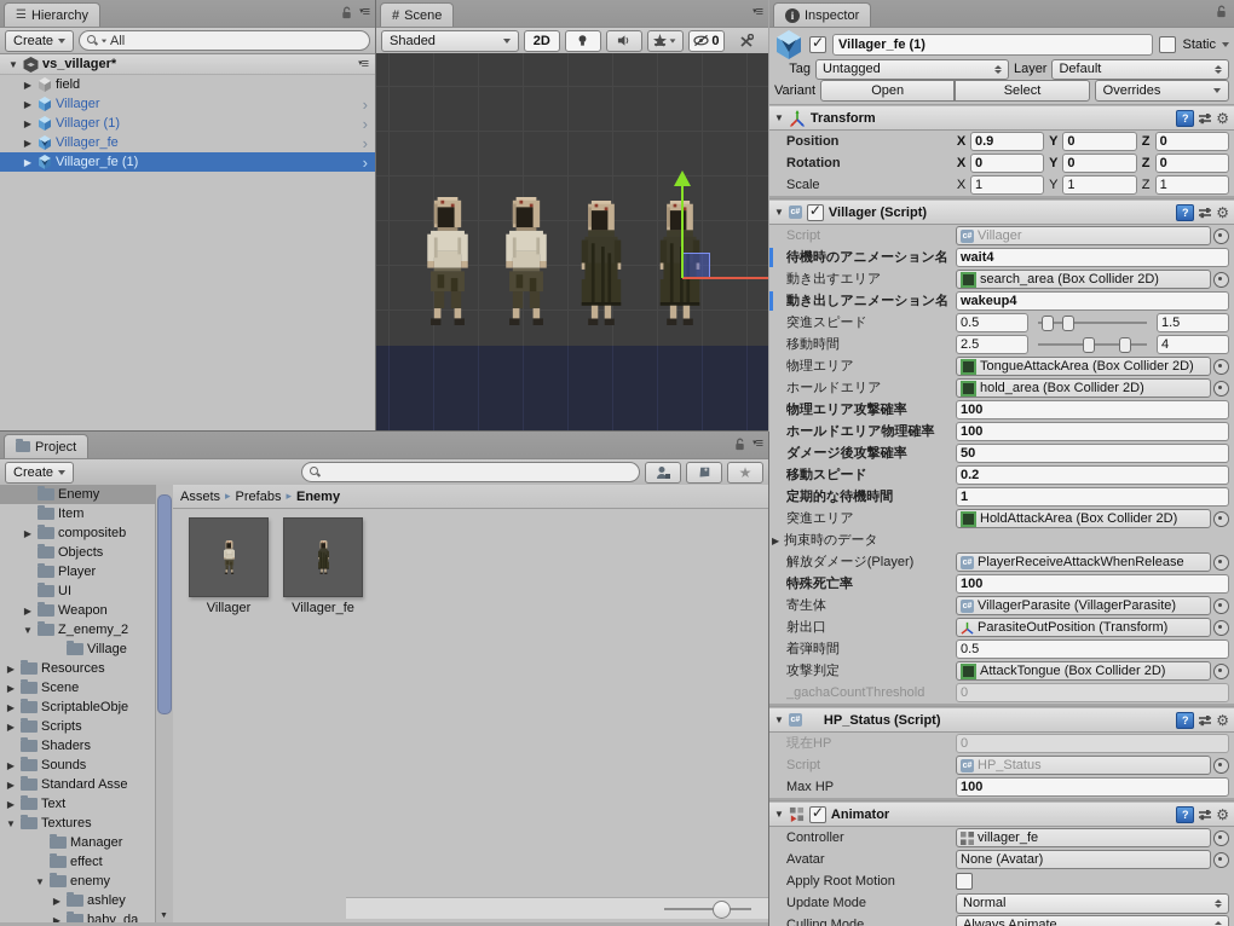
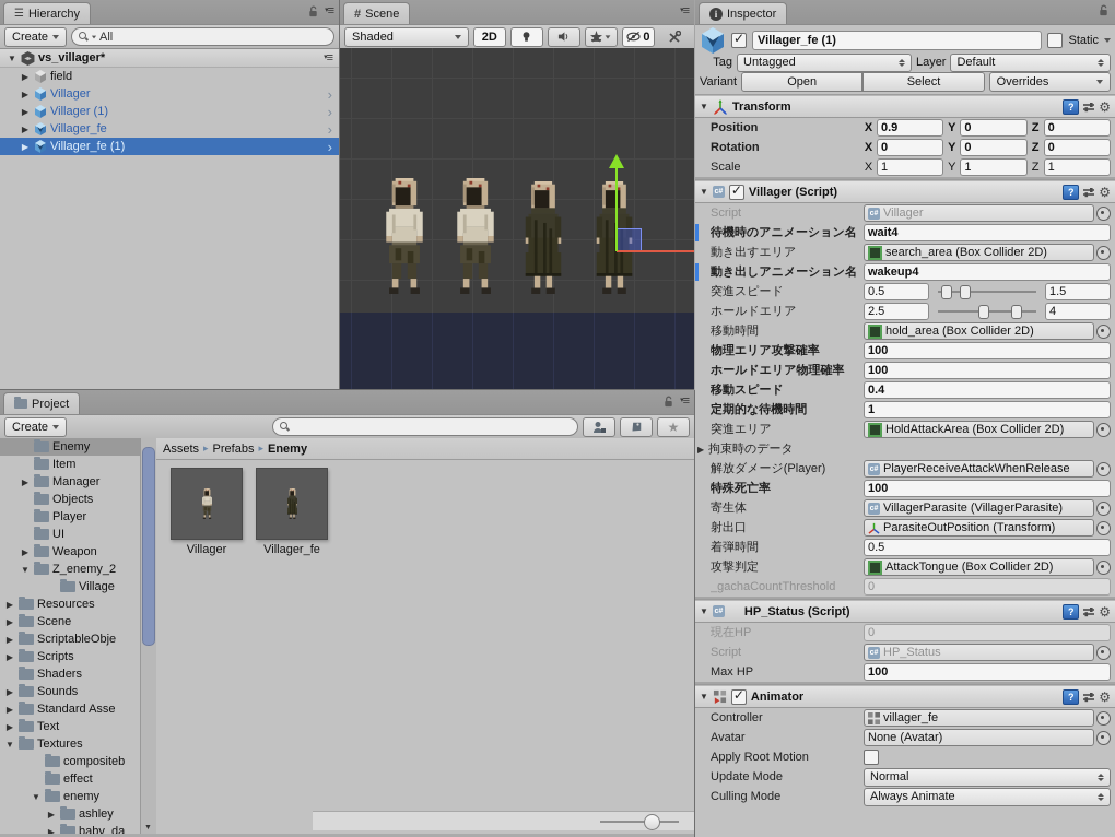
  ☰
  Hierarchy
  Create
  All
  ▼
  vs_villager*
  ▶
  field
  ▶
  Villager
  ›
  ▶
  Villager (1)
  ›
  ▶
  Villager_fe
  ›
  ▶
  Villager_fe (1)
  ›
  #
  Scene
  Shaded
  2D
  0
  Project
  Create
  ★
  Enemy
  Item
  ▶
- compositeb
+ Manager
  Objects
  Player
  UI
  ▶
  Weapon
  ▼
  Z_enemy_2
  Village
  ▶
  Resources
  ▶
  Scene
  ▶
  ScriptableObje
  ▶
  Scripts
  Shaders
  ▶
  Sounds
  ▶
  Standard Asse
  ▶
  Text
  ▼
  Textures
- Manager
+ compositeb
  effect
  ▼
  enemy
  ▶
  ashley
  ▶
  baby_da
  Assets
  ▸
  Prefabs
  ▸
  Enemy
  Villager
  Villager_fe
  i
  Inspector
  Villager_fe (1)
  Static
  Tag
  Untagged
  Layer
  Default
  Variant
  Open
  Select
  Overrides
  ▼
  Transform
  ?
  ⚙
  Position
  X
  0.9
  Y
  0
  Z
  0
  Rotation
  X
  0
  Y
  0
  Z
  0
  Scale
  X
  1
  Y
  1
  Z
  1
  ▼
  Villager (Script)
  ?
  ⚙
  Script
  Villager
  待機時のアニメーション名
  wait4
  動き出すエリア
  search_area (Box Collider 2D)
  動き出しアニメーション名
  wakeup4
  突進スピード
  0.5
  1.5
- 移動時間
+ ホールドエリア
  2.5
  4
- 物理エリア
- TongueAttackArea (Box Collider 2D)
- ホールドエリア
+ 移動時間
  hold_area (Box Collider 2D)
  物理エリア攻撃確率
  100
  ホールドエリア物理確率
  100
- ダメージ後攻撃確率
- 50
  移動スピード
- 0.2
+ 0.4
  定期的な待機時間
  1
  突進エリア
  HoldAttackArea (Box Collider 2D)
  ▶
  拘束時のデータ
  解放ダメージ(Player)
  PlayerReceiveAttackWhenRelease
  特殊死亡率
  100
  寄生体
  VillagerParasite (VillagerParasite)
  射出口
  ParasiteOutPosition (Transform)
  着弾時間
  0.5
  攻撃判定
  AttackTongue (Box Collider 2D)
  _gachaCountThreshold
  0
  ▼
  HP_Status (Script)
  ?
  ⚙
  現在HP
  0
  Script
  HP_Status
  Max HP
  100
  ▼
  Animator
  ?
  ⚙
  Controller
  villager_fe
  Avatar
  None (Avatar)
  Apply Root Motion
  Update Mode
  Normal
  Culling Mode
  Always Animate
